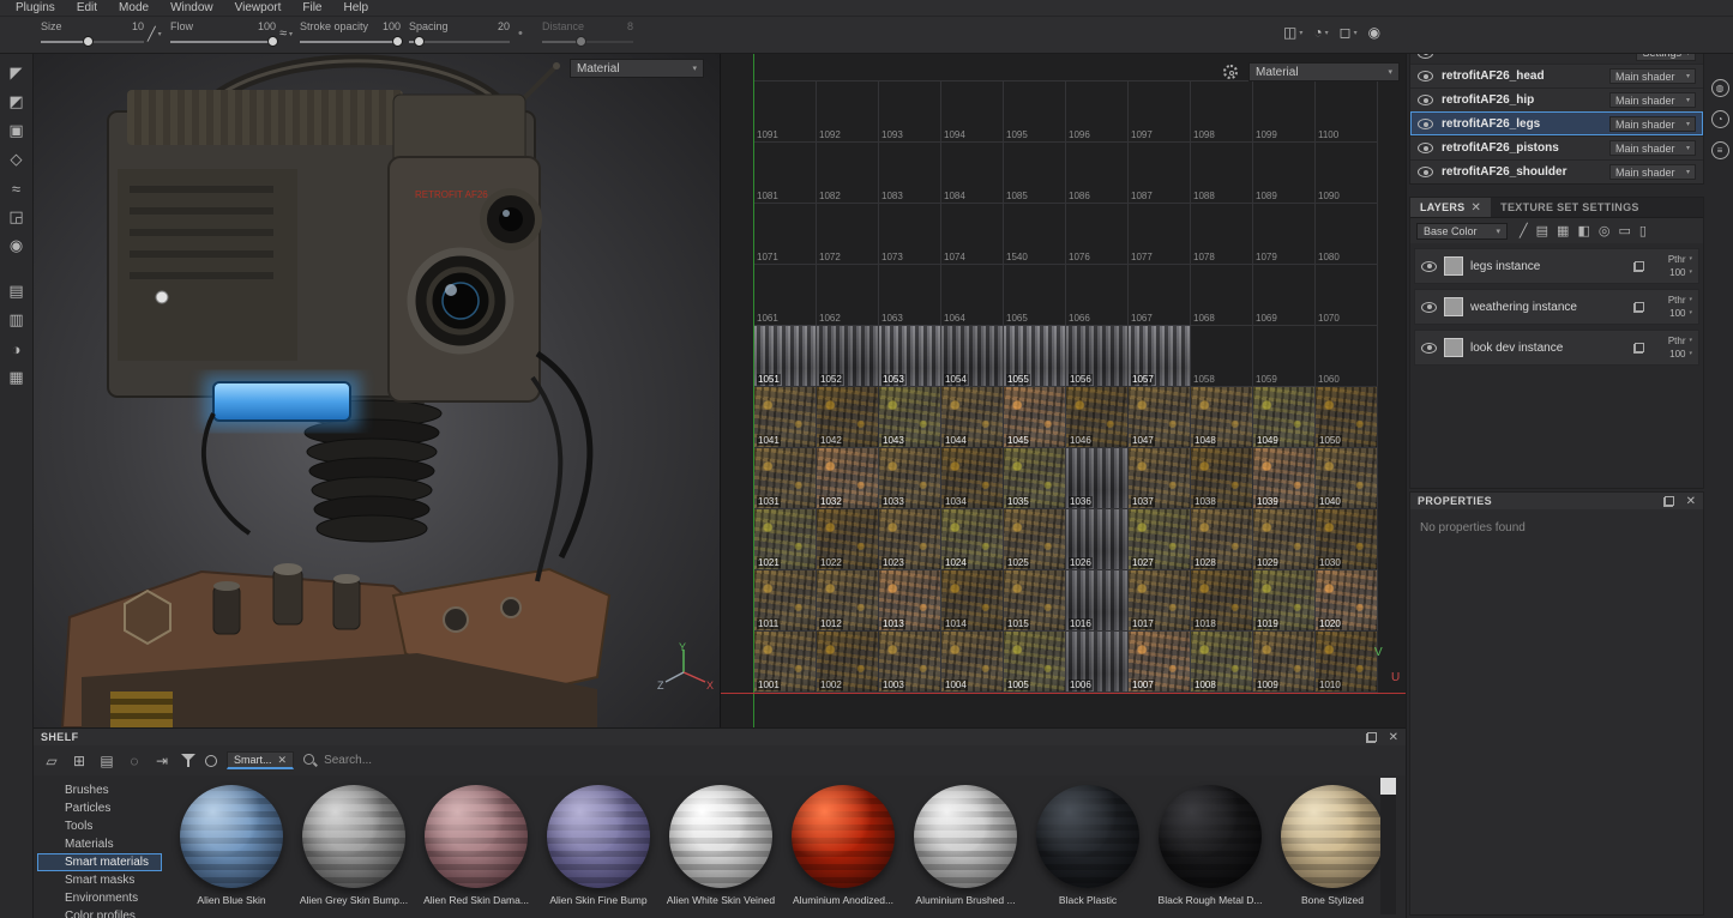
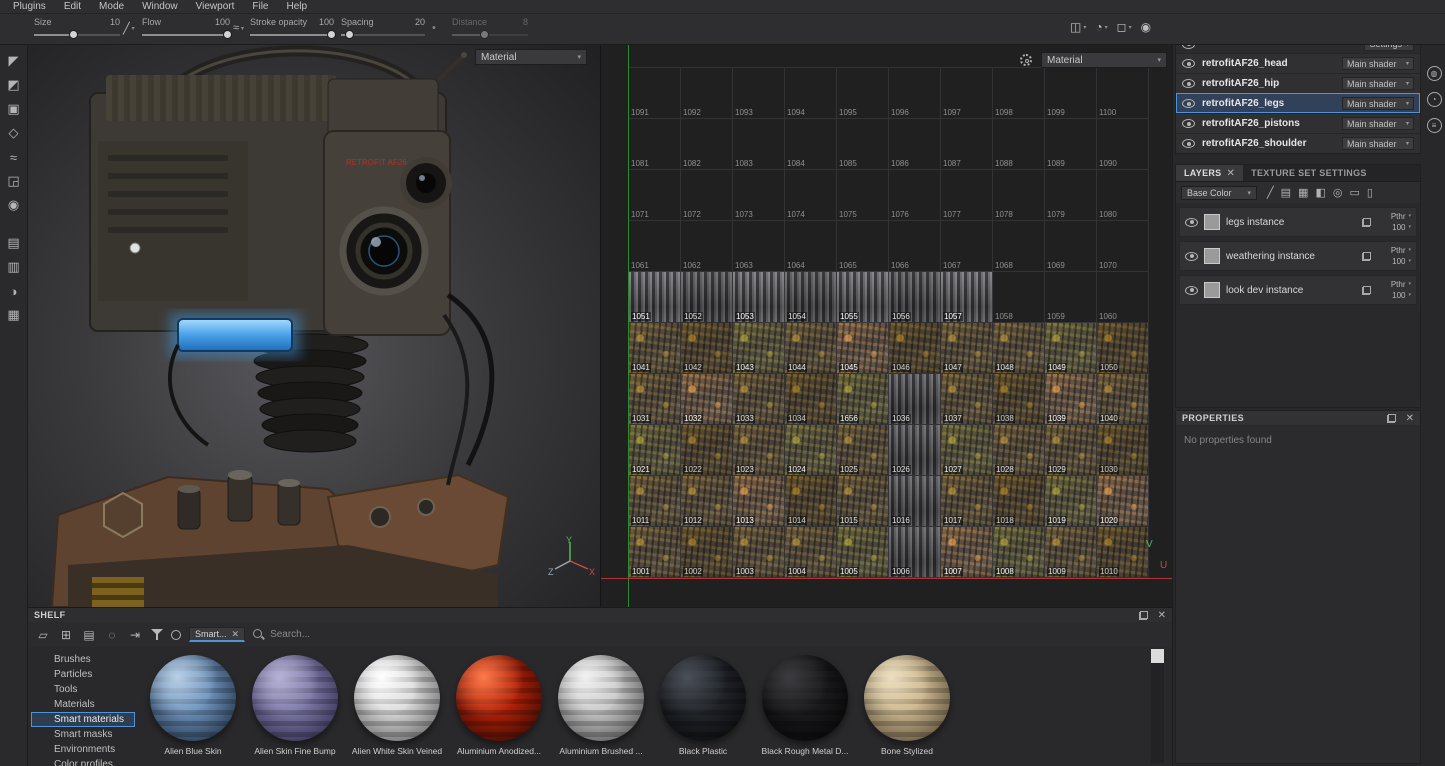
  Plugins
  Edit
  Mode
  Window
  Viewport
  File
  Help
  Size
  10
  ╱
  Flow
  100
  ≈
  Stroke opacity
  100
  Spacing
  20
  •
  Distance
  8
  ◫
  ◔
  ◻
  ◉
  ◤
  ◩
  ▣
  ◇
  ≈
  ◲
  ◉
  ▤
  ▥
  ◑
  ▦
  RETROFIT AF26
  Material
  Y
  X
  Z
  1091
  1092
  1093
  1094
  1095
  1096
  1097
  1098
  1099
  1100
  1081
  1082
  1083
  1084
  1085
  1086
  1087
  1088
  1089
  1090
  1071
  1072
  1073
  1074
- 1540
+ 1075
  1076
  1077
  1078
  1079
  1080
  1061
  1062
  1063
  1064
  1065
  1066
  1067
  1068
  1069
  1070
  1051
  1052
  1053
  1054
  1055
  1056
  1057
  1058
  1059
  1060
  1041
  1042
  1043
  1044
  1045
  1046
  1047
  1048
  1049
  1050
  1031
  1032
  1033
  1034
- 1035
+ 1656
  1036
  1037
  1038
  1039
  1040
  1021
  1022
  1023
  1024
  1025
  1026
  1027
  1028
  1029
  1030
  1011
  1012
  1013
  1014
  1015
  1016
  1017
  1018
  1019
  1020
  1001
  1002
  1003
  1004
  1005
  1006
  1007
  1008
  1009
  1010
  V
  U
  Material
  retrofitAF26_head
  Main shader
  retrofitAF26_hip
  Main shader
  retrofitAF26_legs
  Main shader
  retrofitAF26_pistons
  Main shader
  retrofitAF26_shoulder
  Main shader
  LAYERS
  ✕
  TEXTURE SET SETTINGS
  Base Color
  ╱
  ▤
  ▦
  ◧
  ◎
  ▭
  ▯
  legs instance
  Pthr
  100
  weathering instance
  Pthr
  100
  look dev instance
  Pthr
  100
  PROPERTIES
  ✕
  No properties found
  ◍
  ◔
  ≡
  SHELF
  ✕
  ▱
  ⊞
  ▤
  ◌
  ⇥
  Smart...
  ✕
  Search...
  Brushes
  Particles
  Tools
  Materials
  Smart materials
  Smart masks
  Environments
  Color profiles
  Alien Blue Skin
- Alien Grey Skin Bump...
- Alien Red Skin Dama...
  Alien Skin Fine Bump
  Alien White Skin Veined
  Aluminium Anodized...
  Aluminium Brushed ...
  Black Plastic
  Black Rough Metal D...
  Bone Stylized
